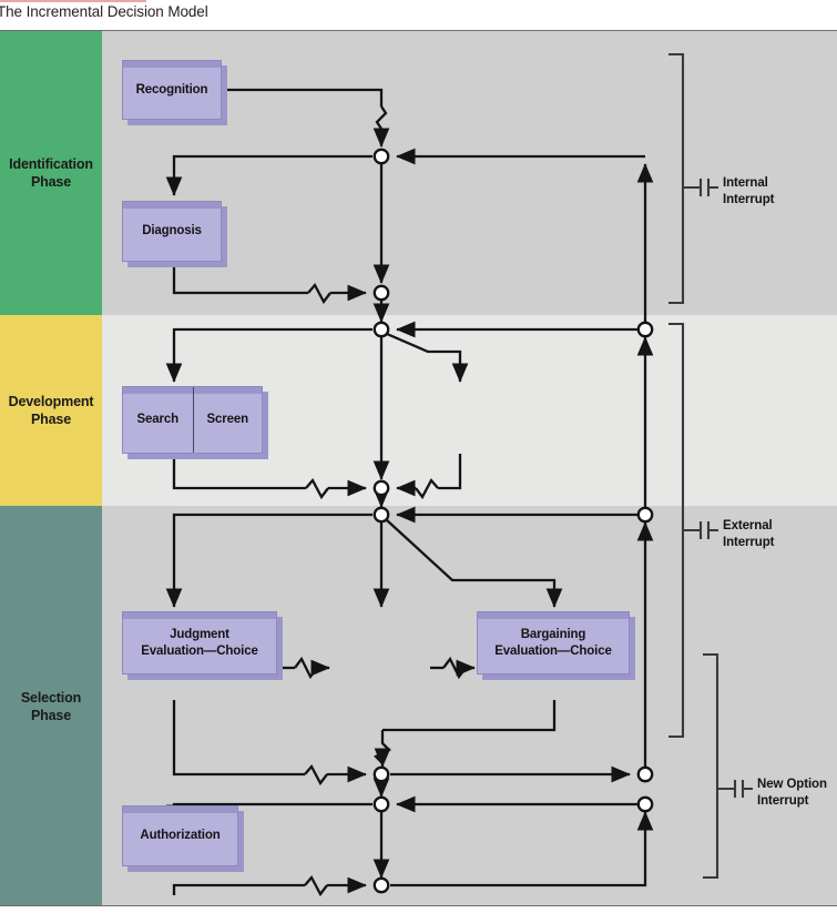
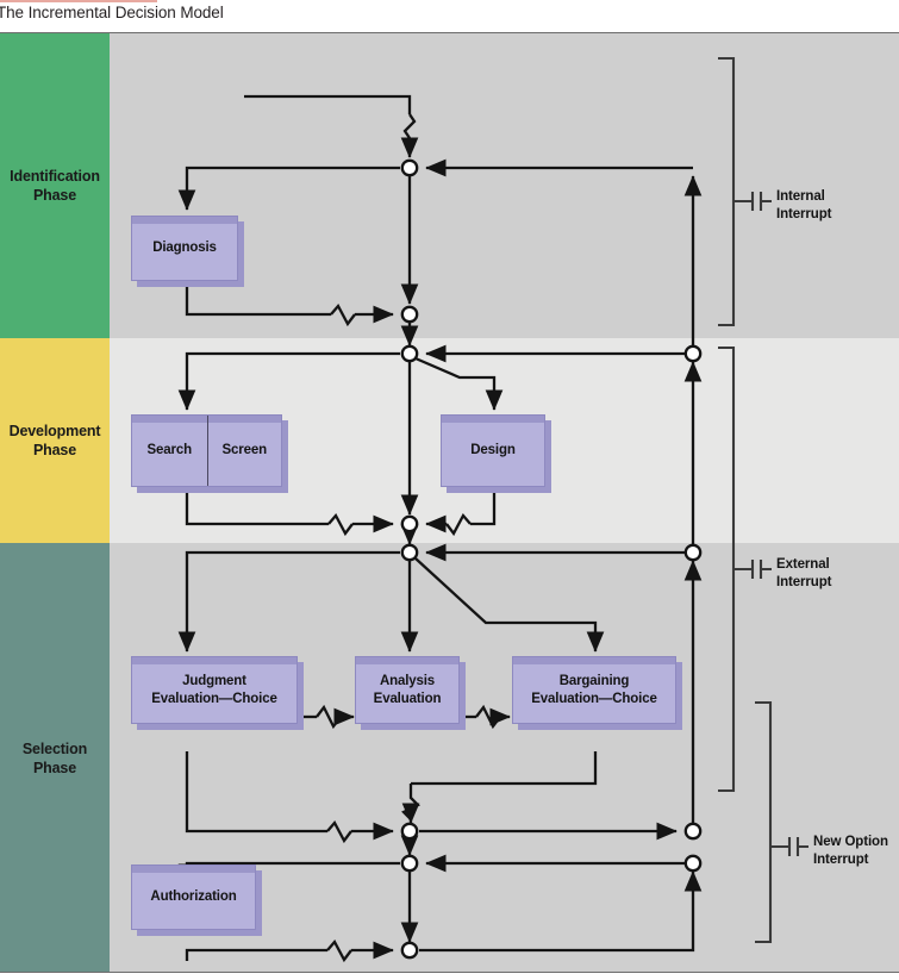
  The Incremental Decision Model
  Identification
  Phase
  Development
  Phase
  Selection
  Phase
- Recognition
  Diagnosis
  Search
  Screen
+ Design
  Judgment
  Evaluation—Choice
+ Analysis
+ Evaluation
  Bargaining
  Evaluation—Choice
  Authorization
  Internal
  Interrupt
  External
  Interrupt
  New Option
  Interrupt
